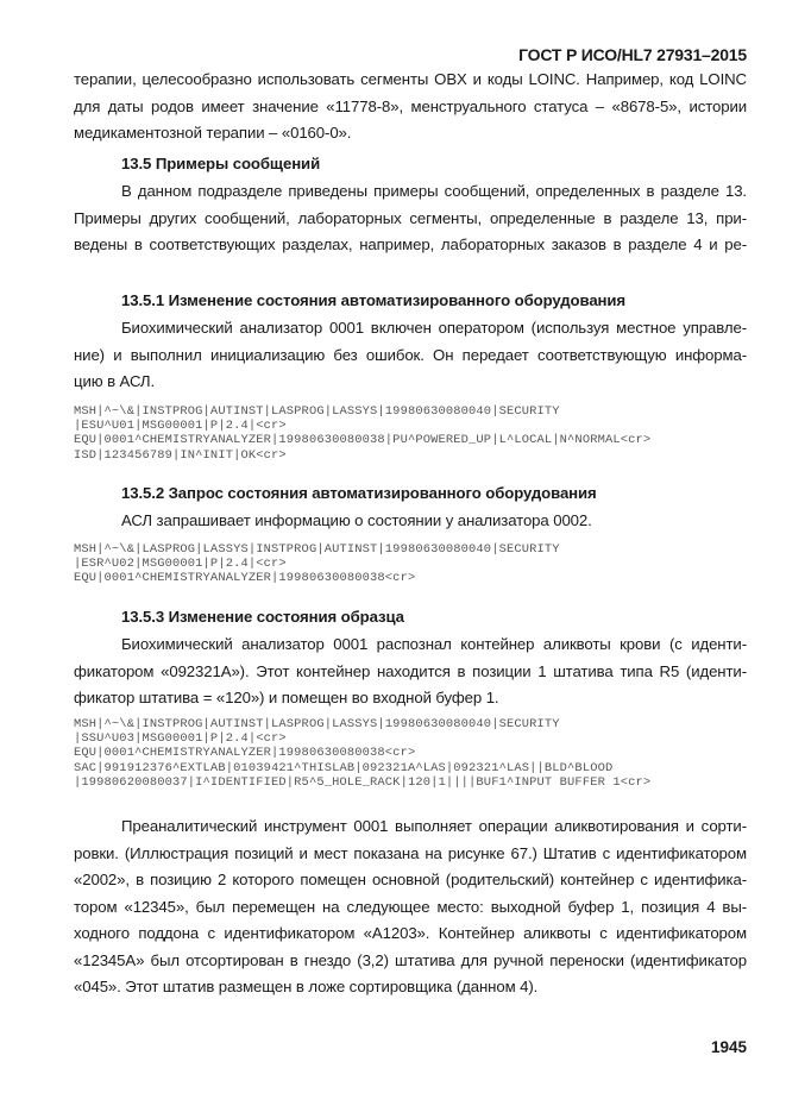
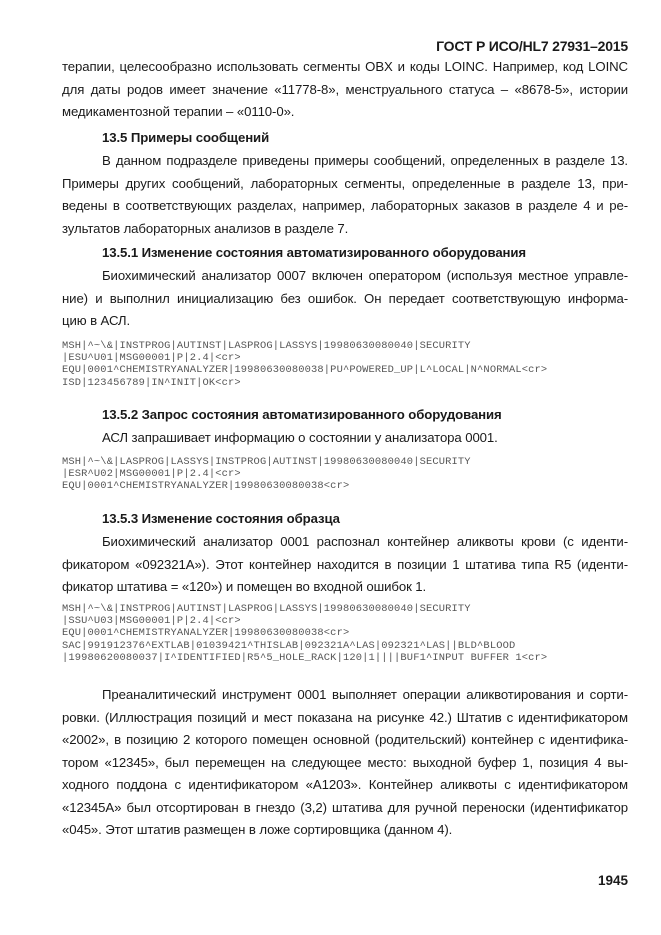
  ГОСТ Р ИСО/HL7 27931–2015
  терапии, целесообразно использовать сегменты OBX и коды LOINC. Например, код LOINC
  для даты родов имеет значение «11778-8», менструального статуса – «8678-5», истории
- медикаментозной терапии – «0160-0».
+ медикаментозной терапии – «0110-0».
  13.5 Примеры сообщений
  В данном подразделе приведены примеры сообщений, определенных в разделе 13.
  Примеры других сообщений, лабораторных сегменты, определенные в разделе 13, при-
  ведены в соответствующих разделах, например, лабораторных заказов в разделе 4 и ре-
+ зультатов лабораторных анализов в разделе 7.
  13.5.1 Изменение состояния автоматизированного оборудования
- Биохимический анализатор 0001 включен оператором (используя местное управле-
+ Биохимический анализатор 0007 включен оператором (используя местное управле-
  ние) и выполнил инициализацию без ошибок. Он передает соответствующую информа-
  цию в АСЛ.
  MSH|^~\&|INSTPROG|AUTINST|LASPROG|LASSYS|19980630080040|SECURITY
  |ESU^U01|MSG00001|P|2.4|<cr>
  EQU|0001^CHEMISTRYANALYZER|19980630080038|PU^POWERED_UP|L^LOCAL|N^NORMAL<cr>
  ISD|123456789|IN^INIT|OK<cr>
  13.5.2 Запрос состояния автоматизированного оборудования
- АСЛ запрашивает информацию о состоянии у анализатора 0002.
+ АСЛ запрашивает информацию о состоянии у анализатора 0001.
  MSH|^~\&|LASPROG|LASSYS|INSTPROG|AUTINST|19980630080040|SECURITY
  |ESR^U02|MSG00001|P|2.4|<cr>
  EQU|0001^CHEMISTRYANALYZER|19980630080038<cr>
  13.5.3 Изменение состояния образца
  Биохимический анализатор 0001 распознал контейнер аликвоты крови (с иденти-
  фикатором «092321A»). Этот контейнер находится в позиции 1 штатива типа R5 (иденти-
- фикатор штатива = «120») и помещен во входной буфер 1.
+ фикатор штатива = «120») и помещен во входной ошибок 1.
  MSH|^~\&|INSTPROG|AUTINST|LASPROG|LASSYS|19980630080040|SECURITY
  |SSU^U03|MSG00001|P|2.4|<cr>
  EQU|0001^CHEMISTRYANALYZER|19980630080038<cr>
  SAC|991912376^EXTLAB|01039421^THISLAB|092321A^LAS|092321^LAS||BLD^BLOOD
  |19980620080037|I^IDENTIFIED|R5^5_HOLE_RACK|120|1||||BUF1^INPUT BUFFER 1<cr>
  Преаналитический инструмент 0001 выполняет операции аликвотирования и сорти-
- ровки. (Иллюстрация позиций и мест показана на рисунке 67.) Штатив с идентификатором
+ ровки. (Иллюстрация позиций и мест показана на рисунке 42.) Штатив с идентификатором
  «2002», в позицию 2 которого помещен основной (родительский) контейнер с идентифика-
  тором «12345», был перемещен на следующее место: выходной буфер 1, позиция 4 вы-
  ходного поддона с идентификатором «A1203». Контейнер аликвоты с идентификатором
  «12345A» был отсортирован в гнездо (3,2) штатива для ручной переноски (идентификатор
  «045». Этот штатив размещен в ложе сортировщика (данном 4).
  1945
